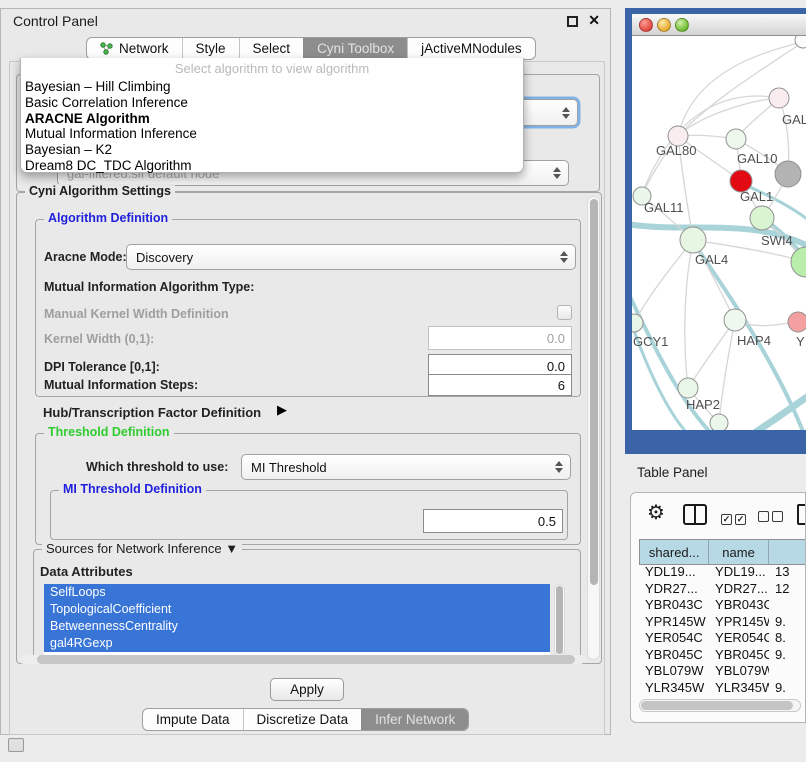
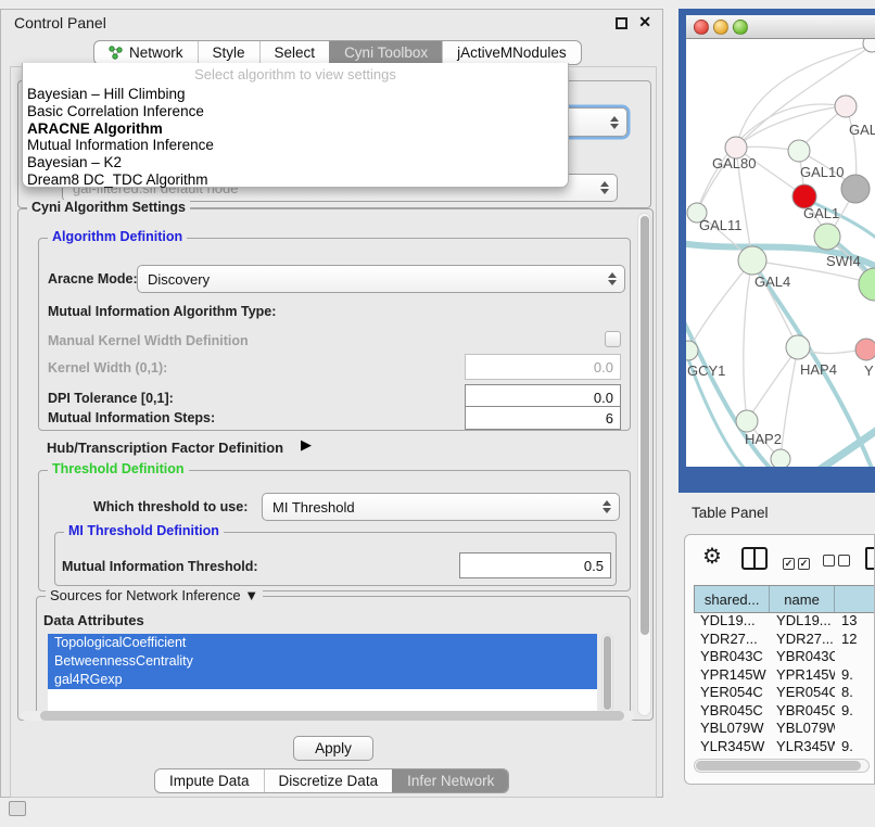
  Control Panel
  ✕
  Network
  Style
  Select
  Cyni Toolbox
  jActiveMNodules
  gal-filtered.sif default node
- Select algorithm to view algorithm
+ Select algorithm to view settings
  Bayesian – Hill Climbing
  Basic Correlation Inference
  ARACNE Algorithm
  Mutual Information Inference
  Bayesian – K2
  Dream8 DC_TDC Algorithm
  Cyni Algorithm Settings
  Algorithm Definition
  Aracne Mode:
  Discovery
  Mutual Information Algorithm Type:
  Manual Kernel Width Definition
  Kernel Width (0,1):
  0.0
  DPI Tolerance [0,1]:
  0.0
  Mutual Information Steps:
  6
  Hub/Transcription Factor Definition
  ▶
  Threshold Definition
  Which threshold to use:
  MI Threshold
  MI Threshold Definition
+ Mutual Information Threshold:
  0.5
  Sources for Network Inference ▼
  Data Attributes
- SelfLoops
  TopologicalCoefficient
  BetweennessCentrality
  gal4RGexp
  Apply
  Impute Data
  Discretize Data
  Infer Network
  GAL
  GAL80
  GAL10
  GAL1
  GAL11
  GAL4
  SWI4
  GCY1
  HAP4
  Y
  HAP2
  Table Panel
  ⚙
  ✓ ✓
  shared...
  name
  YDL19...
  YDL19...
  13
  YDR27...
  YDR27...
  12
  YBR043C
  YBR043C
  YPR145W
  YPR145
  9.
  YER054C
  YER054C
  8.
  YBR045C
  YBR045C
  9.
  YBL079W
  YBL079W
  YLR345W
  YLR345W
  9.
